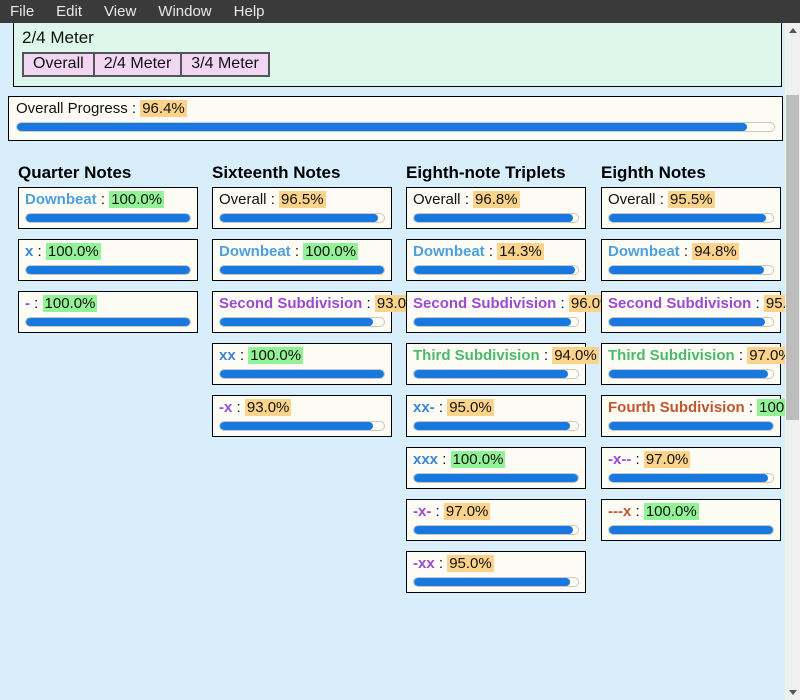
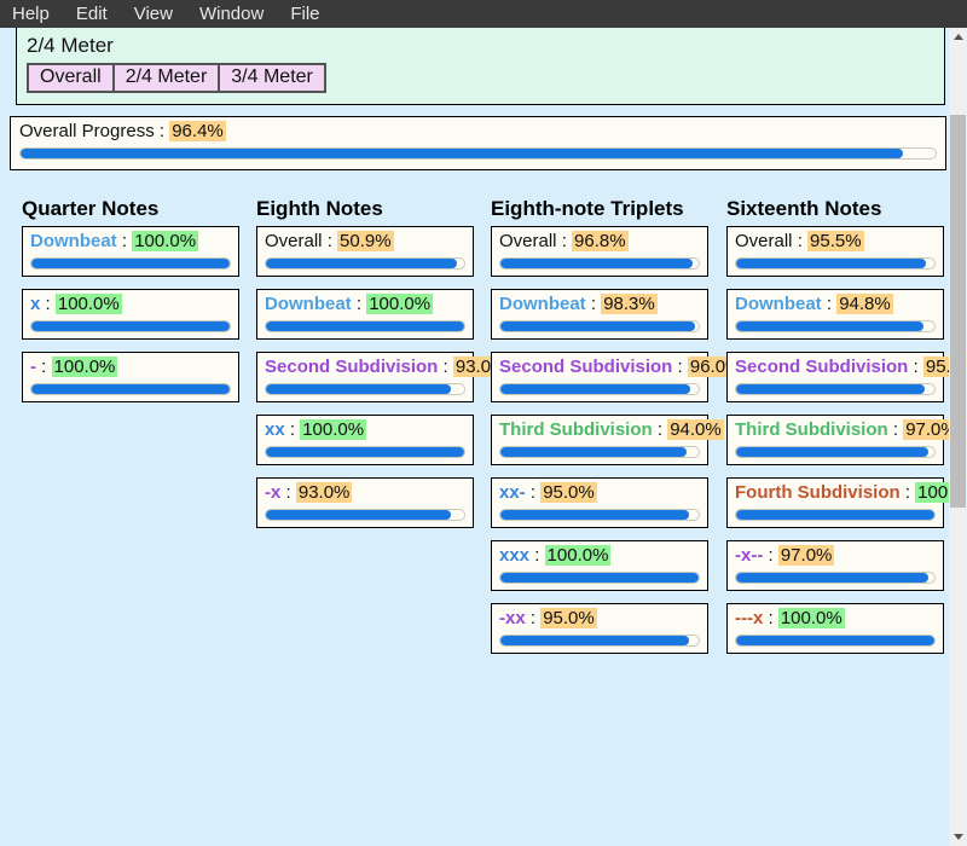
- File
+ Help
  Edit
  View
  Window
- Help
+ File
  2/4 Meter
  Overall
  2/4 Meter
  3/4 Meter
  Overall Progress : 96.4%
  Quarter Notes
  Downbeat : 100.0%
  x : 100.0%
  - : 100.0%
- Sixteenth Notes
+ Eighth Notes
- Overall : 96.5%
+ Overall : 50.9%
  Downbeat : 100.0%
  Second Subdivision : 93.0
  xx : 100.0%
  -x : 93.0%
  Eighth-note Triplets
  Overall : 96.8%
- Downbeat : 14.3%
+ Downbeat : 98.3%
  Second Subdivision : 96.0
  Third Subdivision : 94.0%
  xx- : 95.0%
  xxx : 100.0%
- -x- : 97.0%
  -xx : 95.0%
- Eighth Notes
+ Sixteenth Notes
  Overall : 95.5%
  Downbeat : 94.8%
  Second Subdivision : 95
  Third Subdivision : 97.0
  Fourth Subdivision : 100
  -x-- : 97.0%
  ---x : 100.0%
